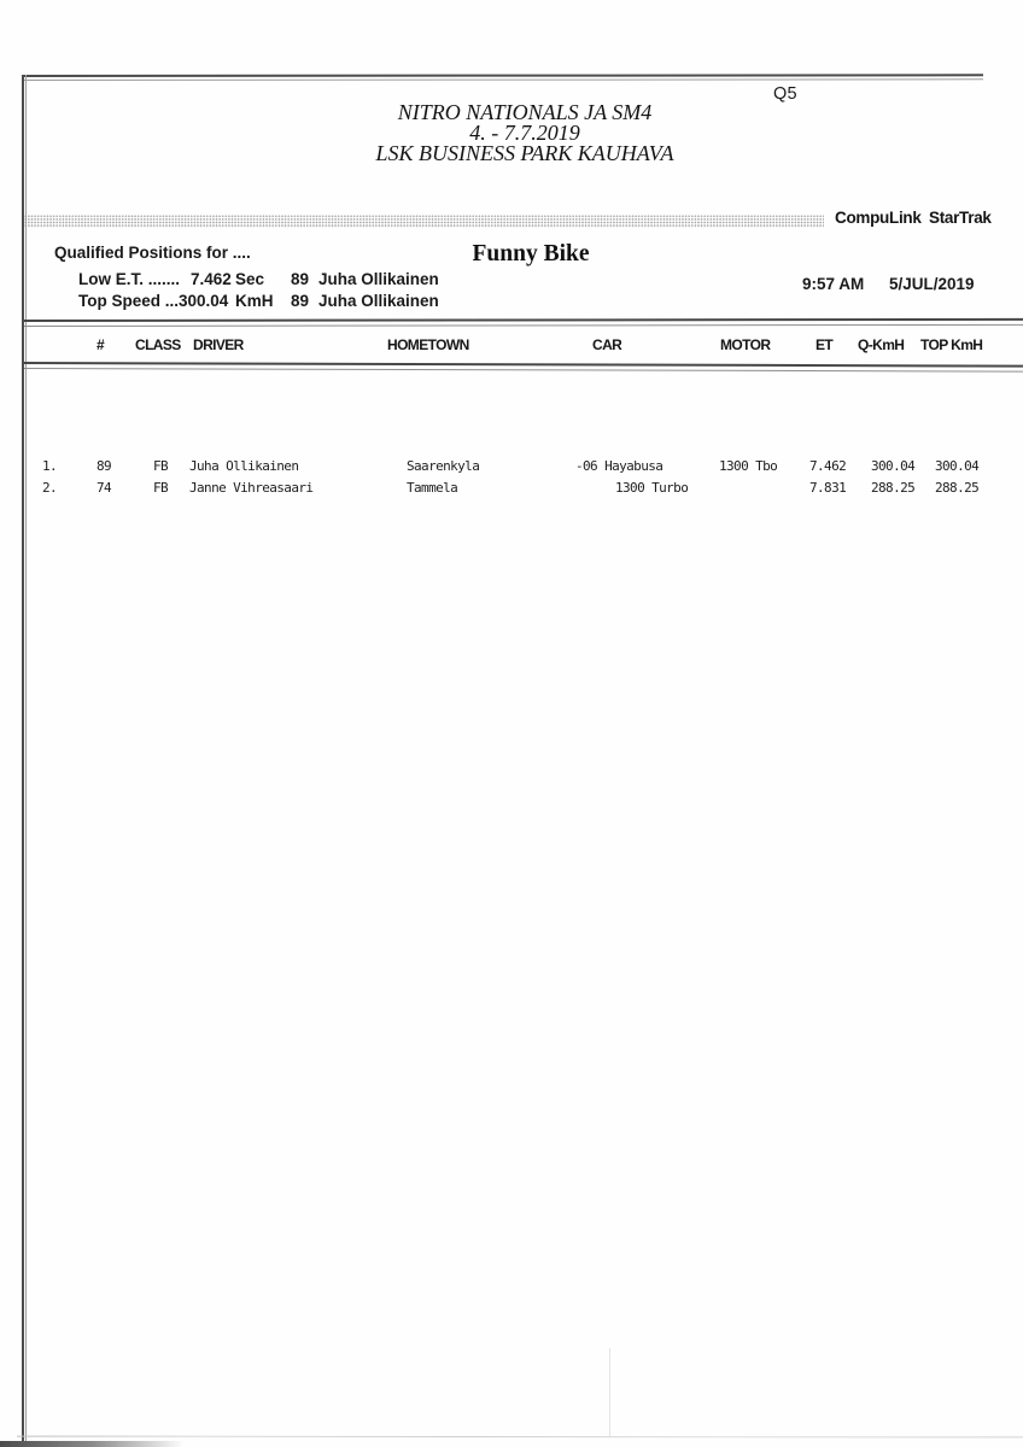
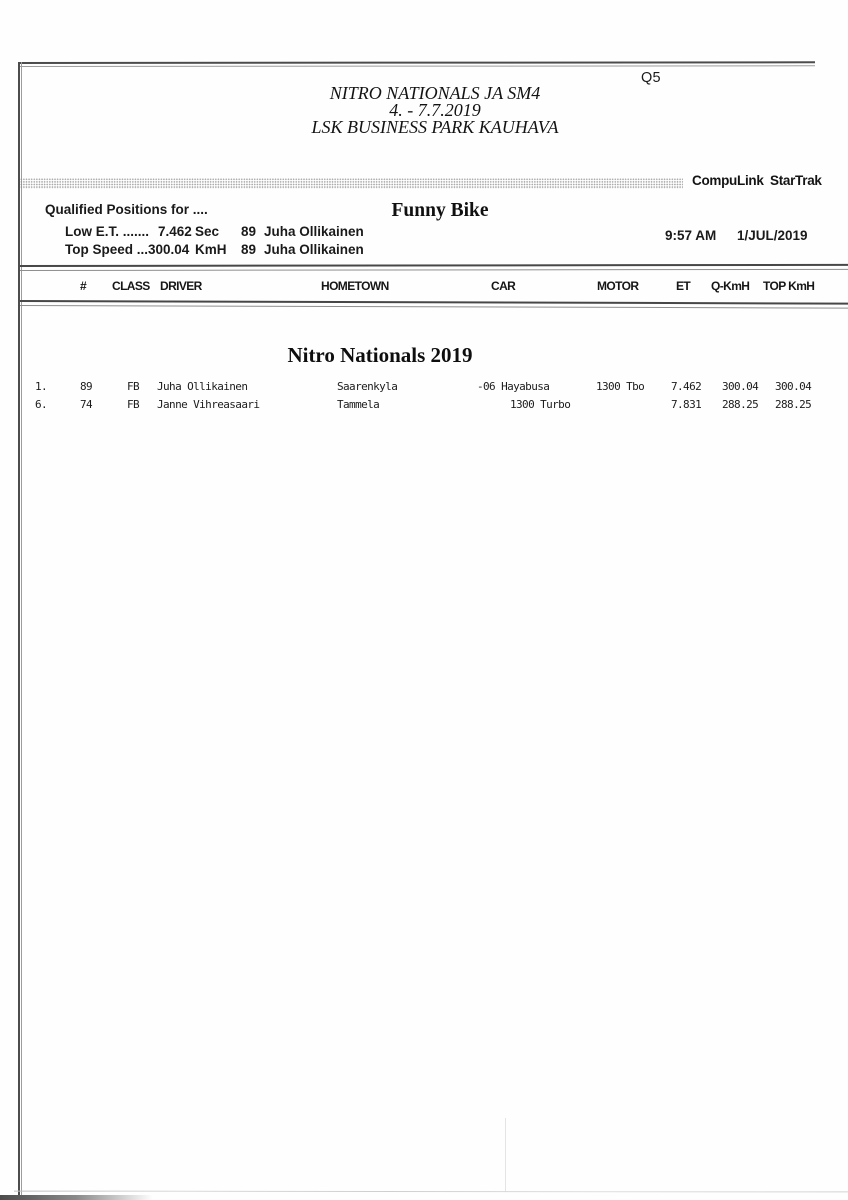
  Q5
  NITRO NATIONALS JA SM4
  4. - 7.7.2019
  LSK BUSINESS PARK KAUHAVA
  CompuLink StarTrak
  Qualified Positions for ....
  Funny Bike
  Low E.T. .......
  7.462
  Sec
  89
  Juha Ollikainen
  Top Speed ...
  300.04
  KmH
  89
  Juha Ollikainen
  9:57 AM
- 5/JUL/2019
+ 1/JUL/2019
  #
  CLASS
  DRIVER
  HOMETOWN
  CAR
  MOTOR
  ET
  Q-KmH
  TOP KmH
+ Nitro Nationals 2019
  1.
  89
  FB
  Juha Ollikainen
  Saarenkyla
  -06 Hayabusa
  1300 Tbo
  7.462
  300.04
  300.04
- 2.
+ 6.
  74
  FB
  Janne Vihreasaari
  Tammela
  1300 Turbo
  7.831
  288.25
  288.25
